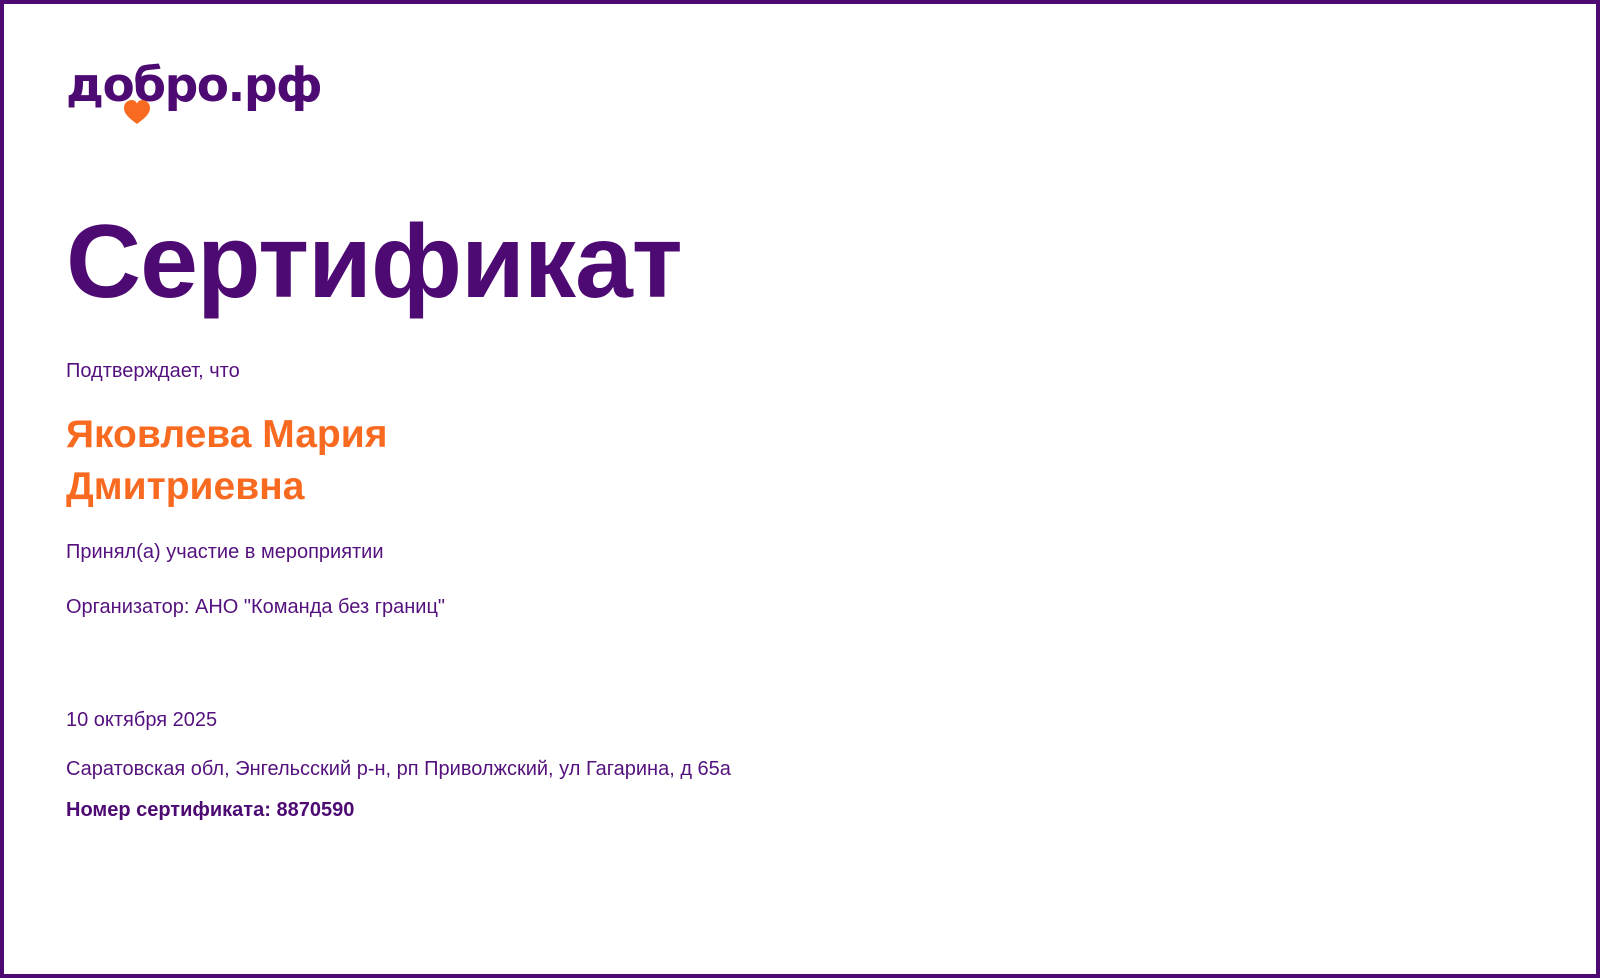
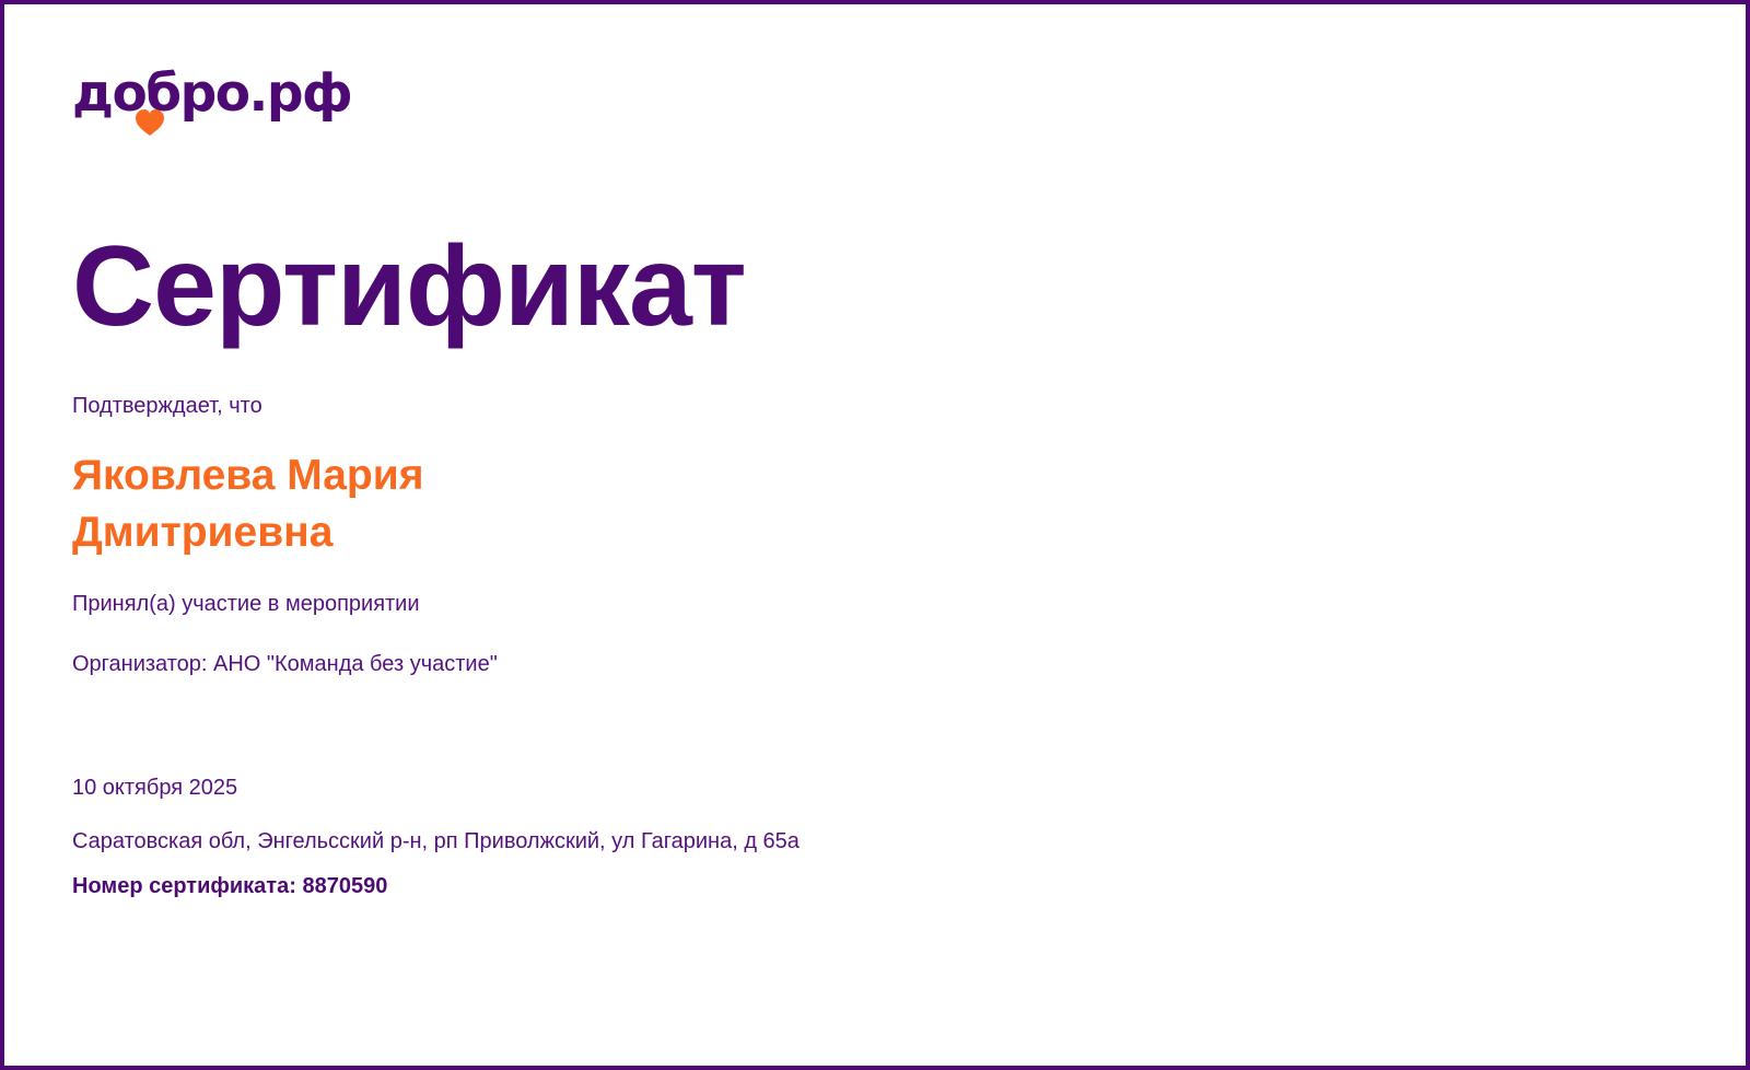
  добро.рф
  Сертификат
  Подтверждает, что
  Яковлева Мария Дмитриевна
  Принял(а) участие в мероприятии
- Организатор: АНО "Команда без границ"
+ Организатор: АНО "Команда без участие"
  10 октября 2025
  Саратовская обл, Энгельсский р-н, рп Приволжский, ул Гагарина, д 65а
  Номер сертификата: 8870590
